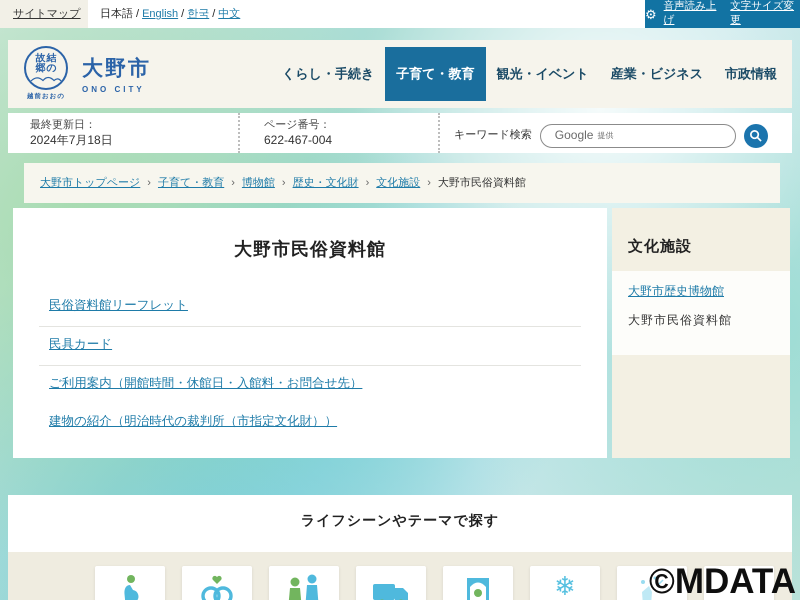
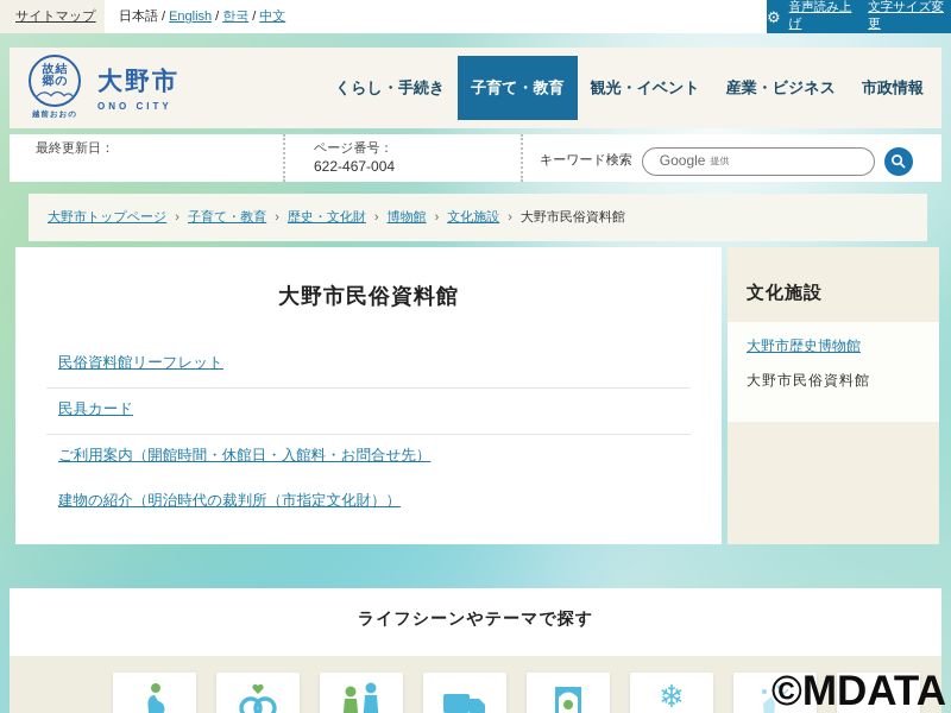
  サイトマップ
  日本語
  /
  English
  /
  한국
  /
  中文
  ⚙
  音声読み上げ
  文字サイズ変更
  故
  結
  郷
  の
  大野市
  ONO CITY
  くらし・手続き
  子育て・教育
  観光・イベント
  産業・ビジネス
  市政情報
  最終更新日：
- 2024年7月18日
  ページ番号：
  622-467-004
  キーワード検索
  Google
  提供
  大野市トップページ
  ›
  子育て・教育
  ›
- 博物館
+ 歴史・文化財
  ›
- 歴史・文化財
+ 博物館
  ›
  文化施設
  ›
  大野市民俗資料館
  大野市民俗資料館
  民俗資料館リーフレット
  民具カード
  ご利用案内（開館時間・休館日・入館料・お問合せ先）
  建物の紹介（明治時代の裁判所（市指定文化財））
  文化施設
  大野市歴史博物館
  大野市民俗資料館
  ライフシーンやテーマで探す
  ❄
  ©MDATA
